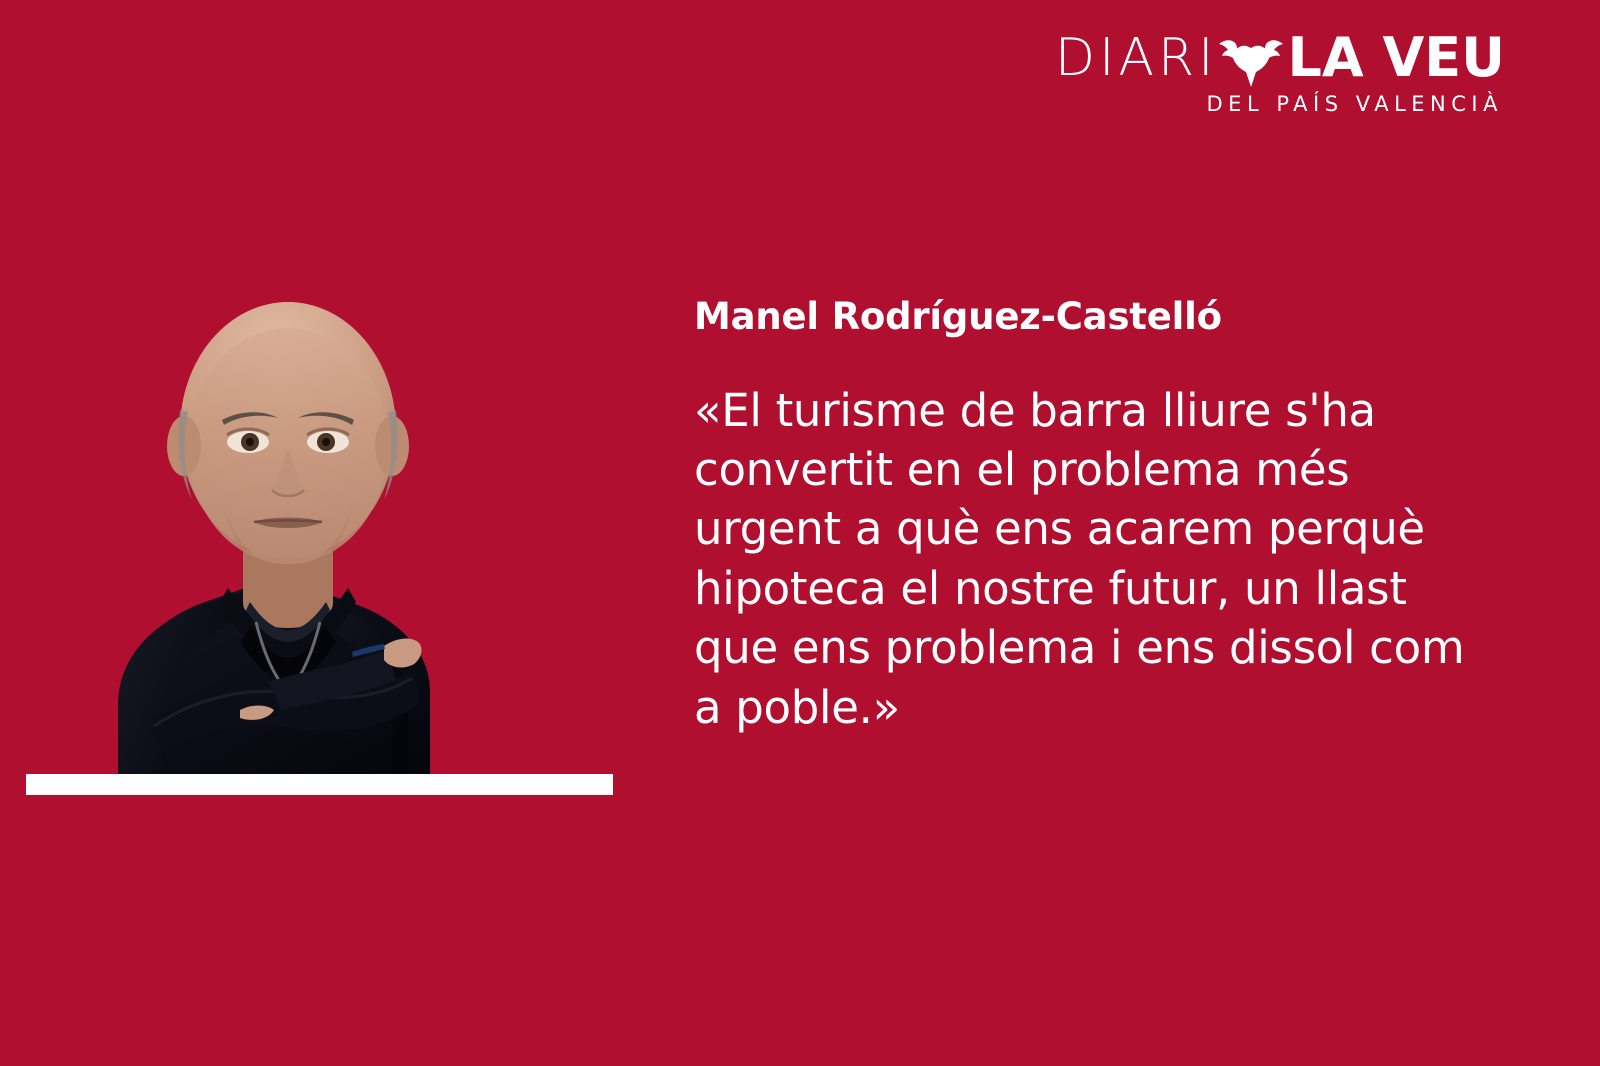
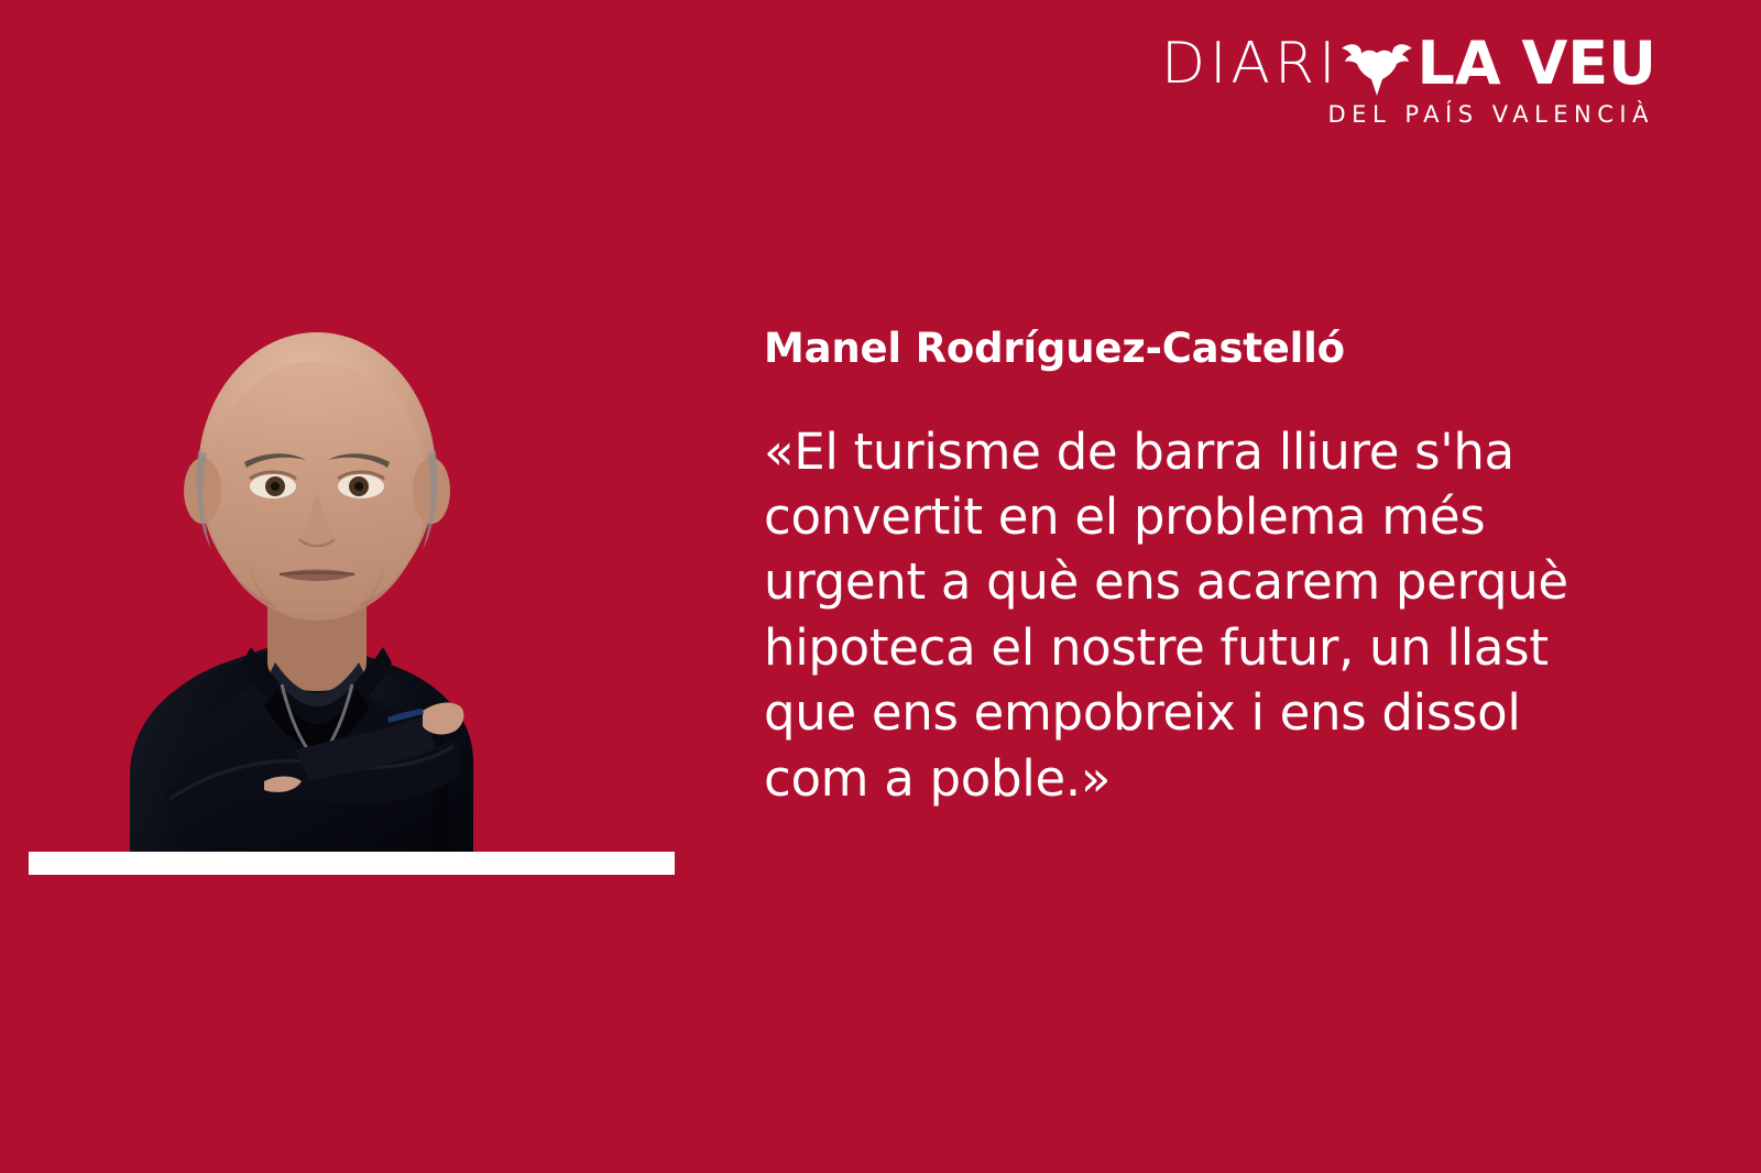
  DIARI
  LA VEU
  DEL PAÍS VALENCIÀ
  Manel Rodríguez-Castelló
- «El turisme de barra lliure s'ha convertit en el problema més urgent a què ens acarem perquè hipoteca el nostre futur, un llast que ens problema i ens dissol com a poble.»
+ «El turisme de barra lliure s'ha convertit en el problema més urgent a què ens acarem perquè hipoteca el nostre futur, un llast que ens empobreix i ens dissol com a poble.»
